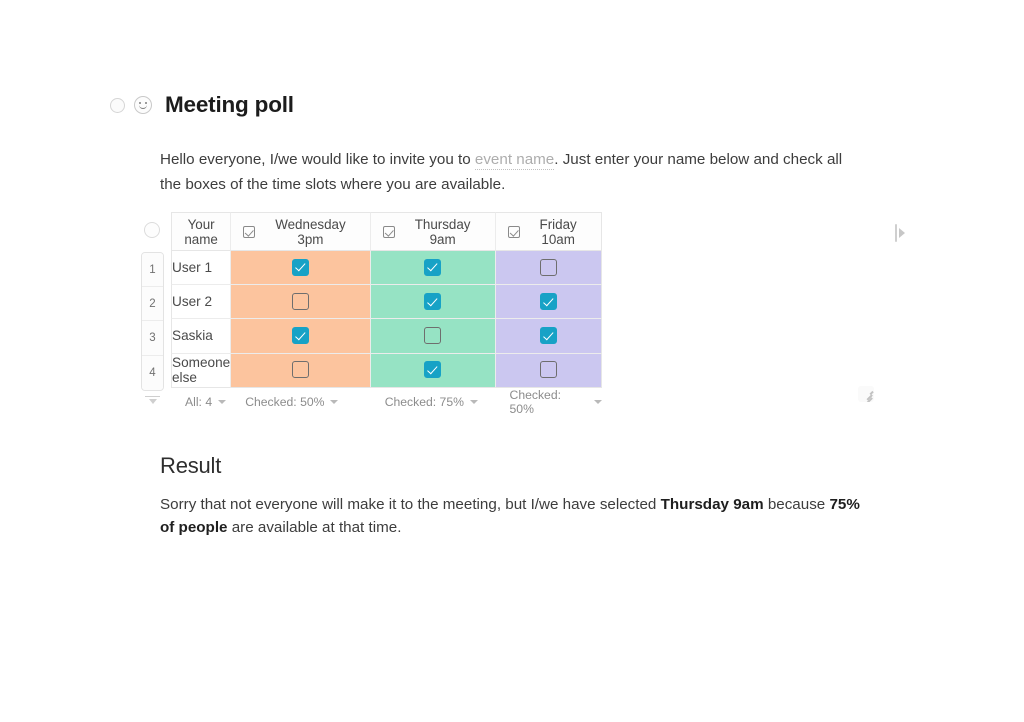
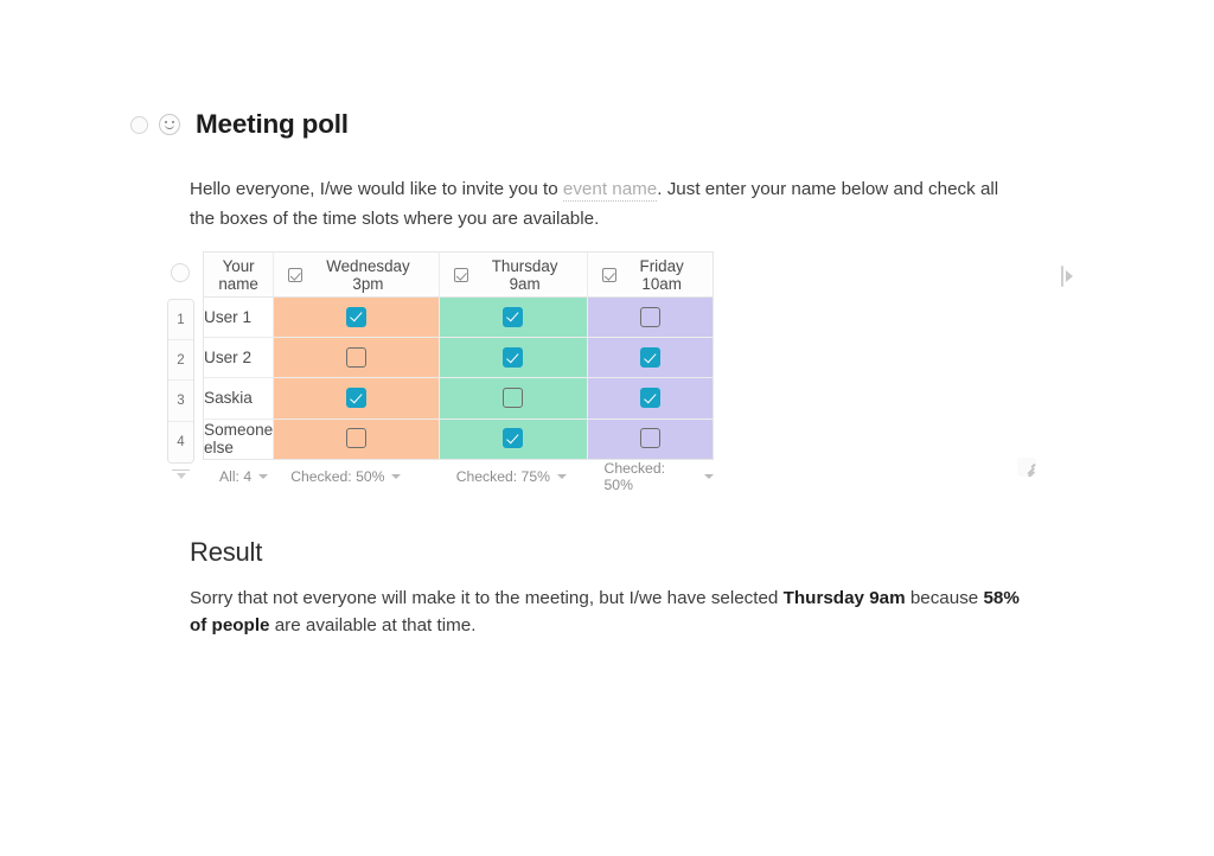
  Meeting poll
  Hello everyone, I/we would like to invite you to event name. Just enter your name below and check all the boxes of the time slots where you are available.
  1
  2
  3
  4
  Your name	Wednesday 3pm	Thursday 9am	Friday 10am
  User 1
  User 2
  Saskia
  Someone else
  All: 4	Checked: 50%	Checked: 75%	Checked: 50%
  Result
- Sorry that not everyone will make it to the meeting, but I/we have selected Thursday 9am because 75% of people are available at that time.
+ Sorry that not everyone will make it to the meeting, but I/we have selected Thursday 9am because 58% of people are available at that time.
